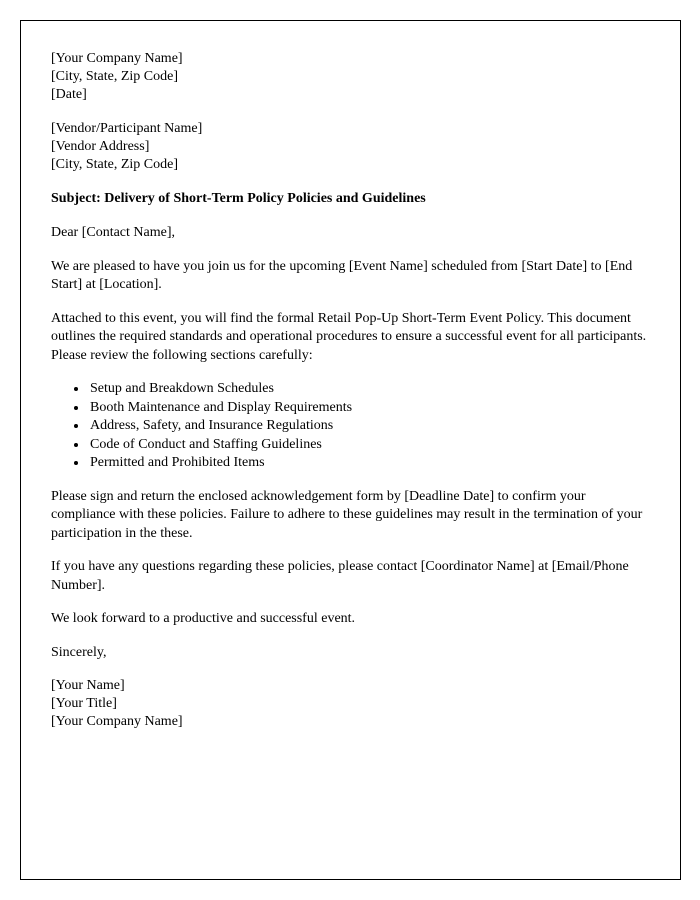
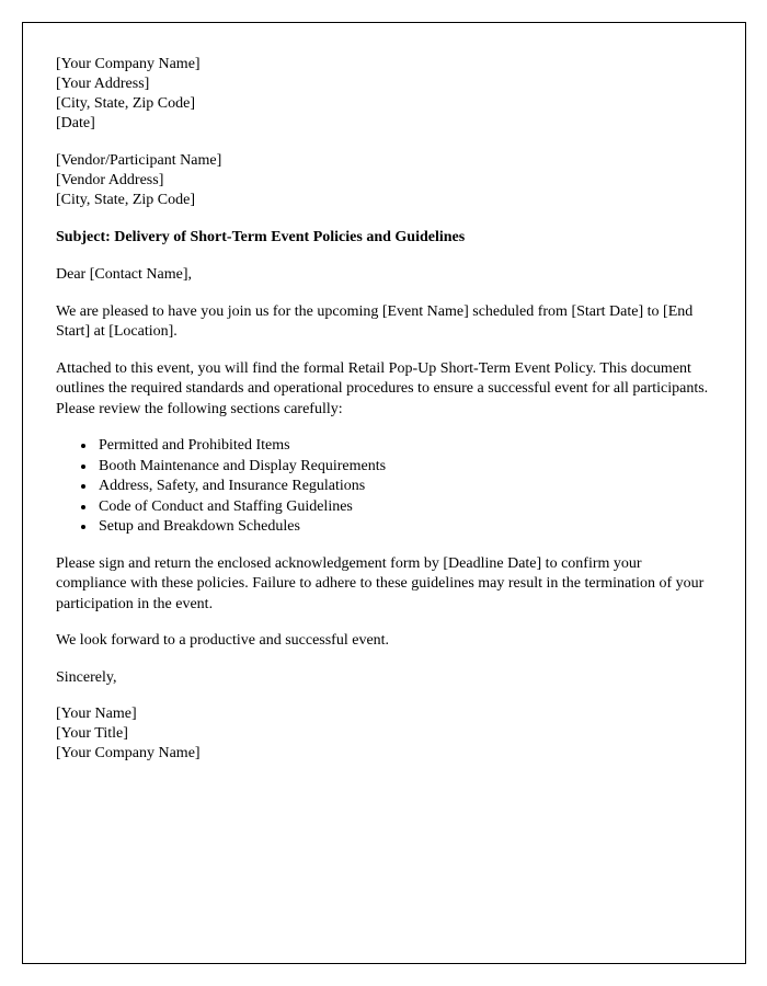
  [Your Company Name]
+ [Your Address]
  [City, State, Zip Code]
  [Date]
  [Vendor/Participant Name]
  [Vendor Address]
  [City, State, Zip Code]
- Subject: Delivery of Short-Term Policy Policies and Guidelines
+ Subject: Delivery of Short-Term Event Policies and Guidelines
  Dear [Contact Name],
  We are pleased to have you join us for the upcoming [Event Name] scheduled from [Start Date] to [End Start] at [Location].
  Attached to this event, you will find the formal Retail Pop-Up Short-Term Event Policy. This document outlines the required standards and operational procedures to ensure a successful event for all participants. Please review the following sections carefully:
- Setup and Breakdown Schedules
+ Permitted and Prohibited Items
  Booth Maintenance and Display Requirements
  Address, Safety, and Insurance Regulations
  Code of Conduct and Staffing Guidelines
- Permitted and Prohibited Items
+ Setup and Breakdown Schedules
- Please sign and return the enclosed acknowledgement form by [Deadline Date] to confirm your compliance with these policies. Failure to adhere to these guidelines may result in the termination of your participation in the these.
+ Please sign and return the enclosed acknowledgement form by [Deadline Date] to confirm your compliance with these policies. Failure to adhere to these guidelines may result in the termination of your participation in the event.
- If you have any questions regarding these policies, please contact [Coordinator Name] at [Email/Phone Number].
  We look forward to a productive and successful event.
  Sincerely,
  [Your Name]
  [Your Title]
  [Your Company Name]
